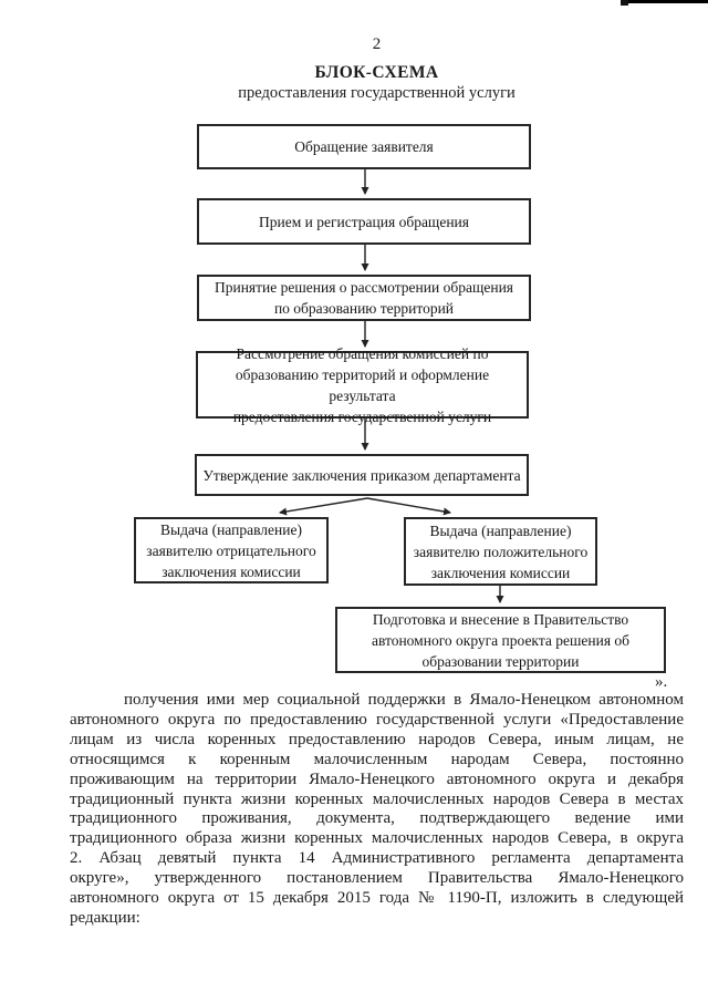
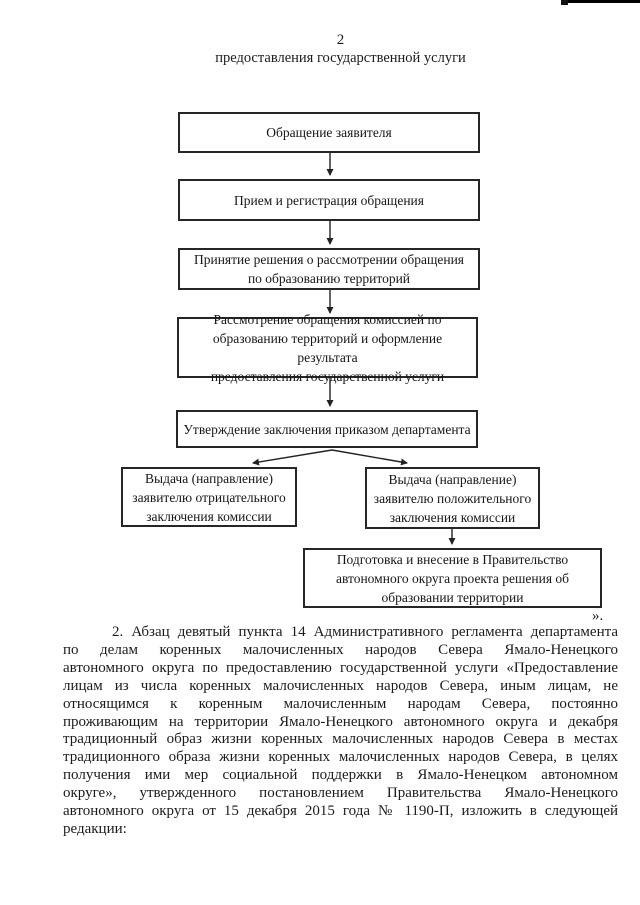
  2
- БЛОК-СХЕМА
  предоставления государственной услуги
  Обращение заявителя
  Прием и регистрация обращения
  Принятие решения о рассмотрении обращения
  по образованию территорий
  Рассмотрение обращения комиссией по
  образованию территорий и оформление результата
  предоставления государственной услуги
  Утверждение заключения приказом департамента
  Выдача (направление)
  заявителю отрицательного
  заключения комиссии
  Выдача (направление)
  заявителю положительного
  заключения комиссии
  Подготовка и внесение в Правительство
  автономного округа проекта решения об
  образовании территории
  ».
- получения ими мер социальной поддержки в Ямало-Ненецком автономном
+ 2. Абзац девятый пункта 14 Административного регламента департамента
+ по делам коренных малочисленных народов Севера Ямало-Ненецкого
  автономного округа по предоставлению государственной услуги «Предоставление
- лицам из числа коренных предоставлению народов Севера, иным лицам, не
+ лицам из числа коренных малочисленных народов Севера, иным лицам, не
  относящимся к коренным малочисленным народам Севера, постоянно
  проживающим на территории Ямало-Ненецкого автономного округа и декабря
- традиционный пункта жизни коренных малочисленных народов Севера в местах
+ традиционный образ жизни коренных малочисленных народов Севера в местах
- традиционного проживания, документа, подтверждающего ведение ими
- традиционного образа жизни коренных малочисленных народов Севера, в округа
+ традиционного образа жизни коренных малочисленных народов Севера, в целях
- 2. Абзац девятый пункта 14 Административного регламента департамента
+ получения ими мер социальной поддержки в Ямало-Ненецком автономном
  округе», утвержденного постановлением Правительства Ямало-Ненецкого
  автономного округа от 15 декабря 2015 года № 1190-П, изложить в следующей
  редакции:
